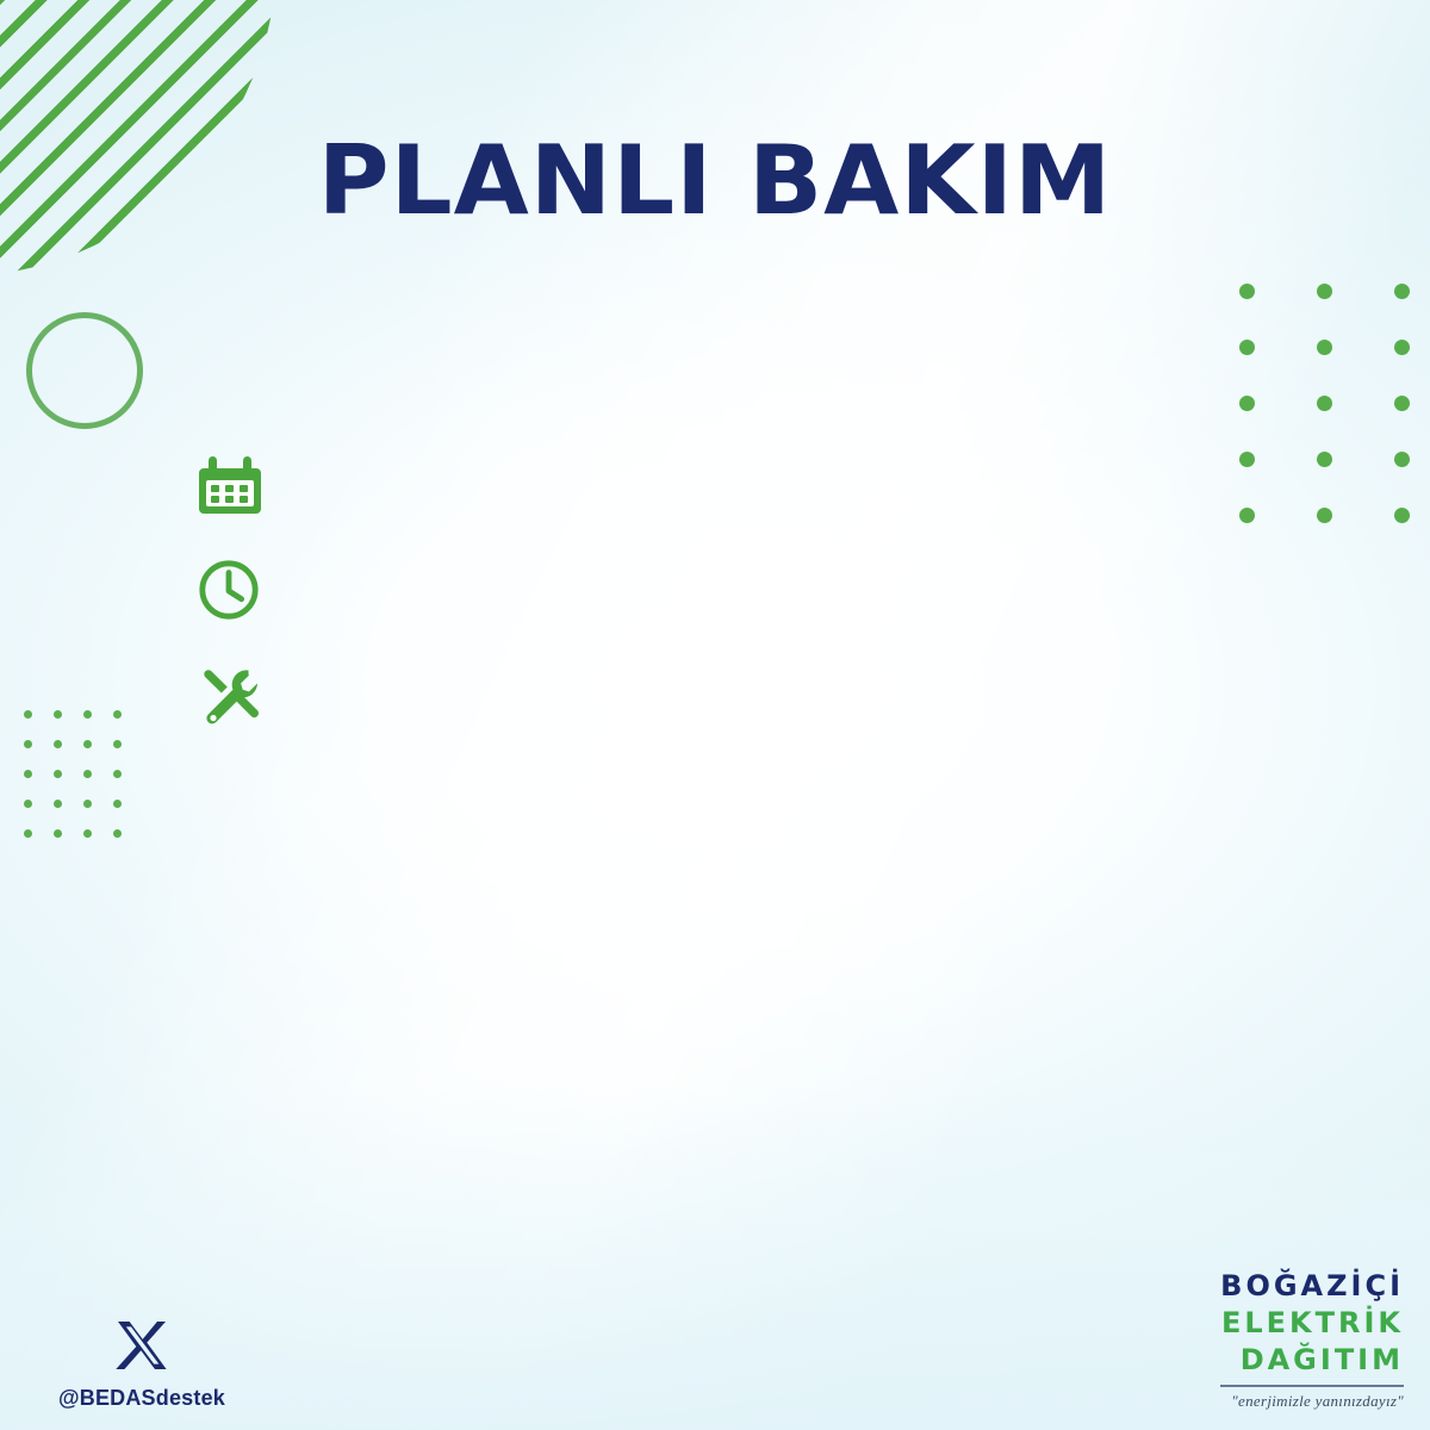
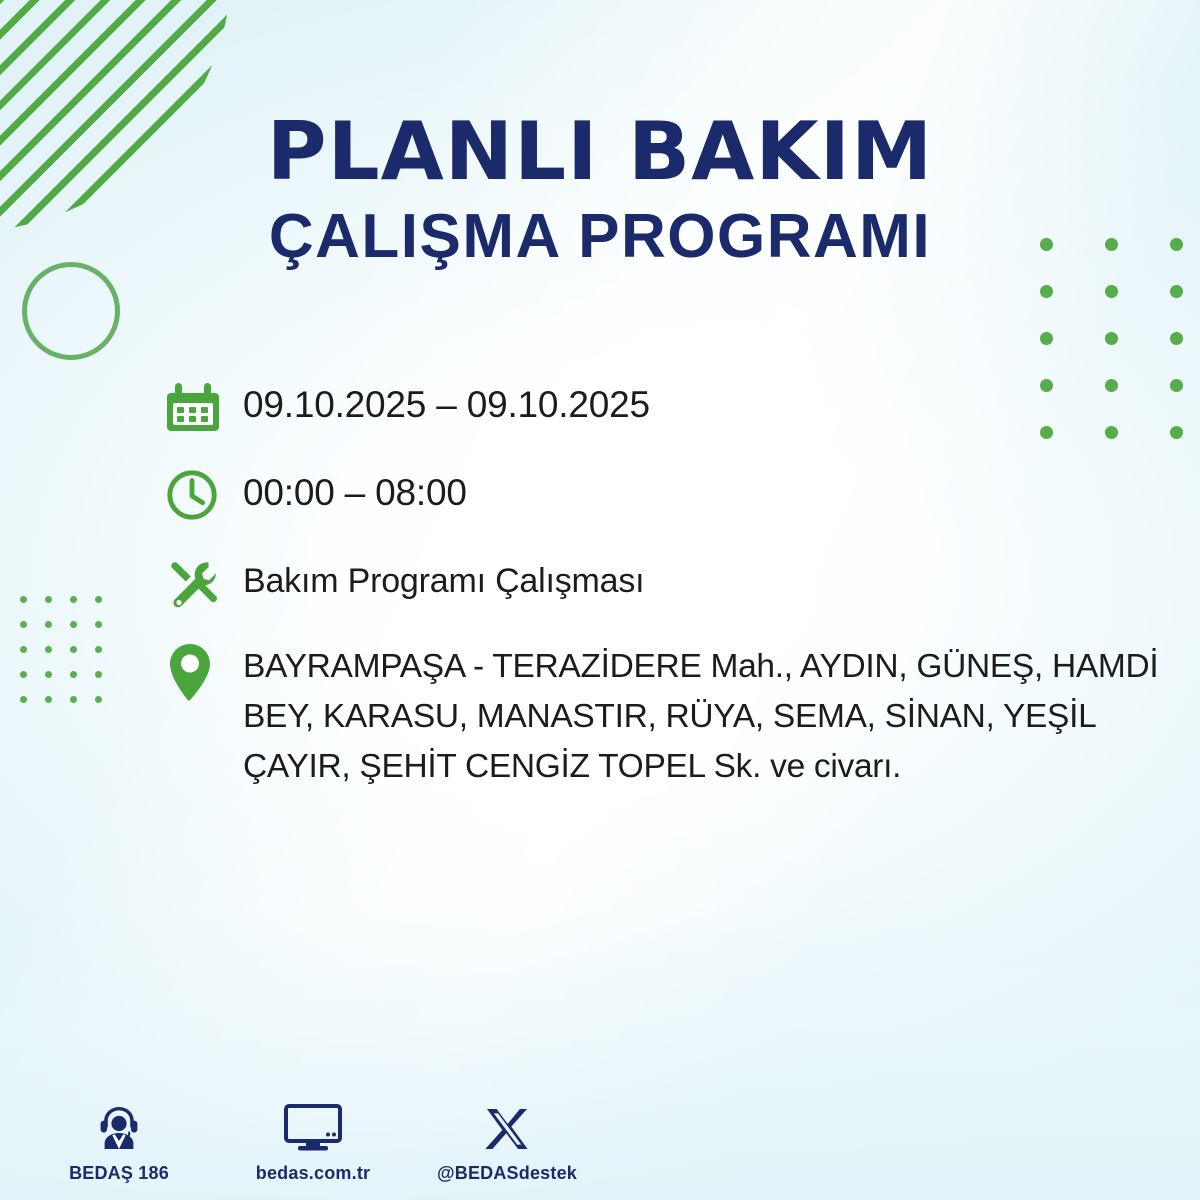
  PLANLI BAKIM
+ ÇALIŞMA PROGRAMI
+ 09.10.2025 – 09.10.2025
+ 00:00 – 08:00
+ Bakım Programı Çalışması
+ BAYRAMPAŞA - TERAZİDERE Mah., AYDIN, GÜNEŞ, HAMDİ BEY, KARASU, MANASTIR, RÜYA, SEMA, SİNAN, YEŞİL ÇAYIR, ŞEHİT CENGİZ TOPEL Sk. ve civarı.
+ BEDAŞ 186
+ bedas.com.tr
  @BEDASdestek
- BOĞAZİÇİ
- ELEKTRİK
- DAĞITIM
- "enerjimizle yanınızdayız"
